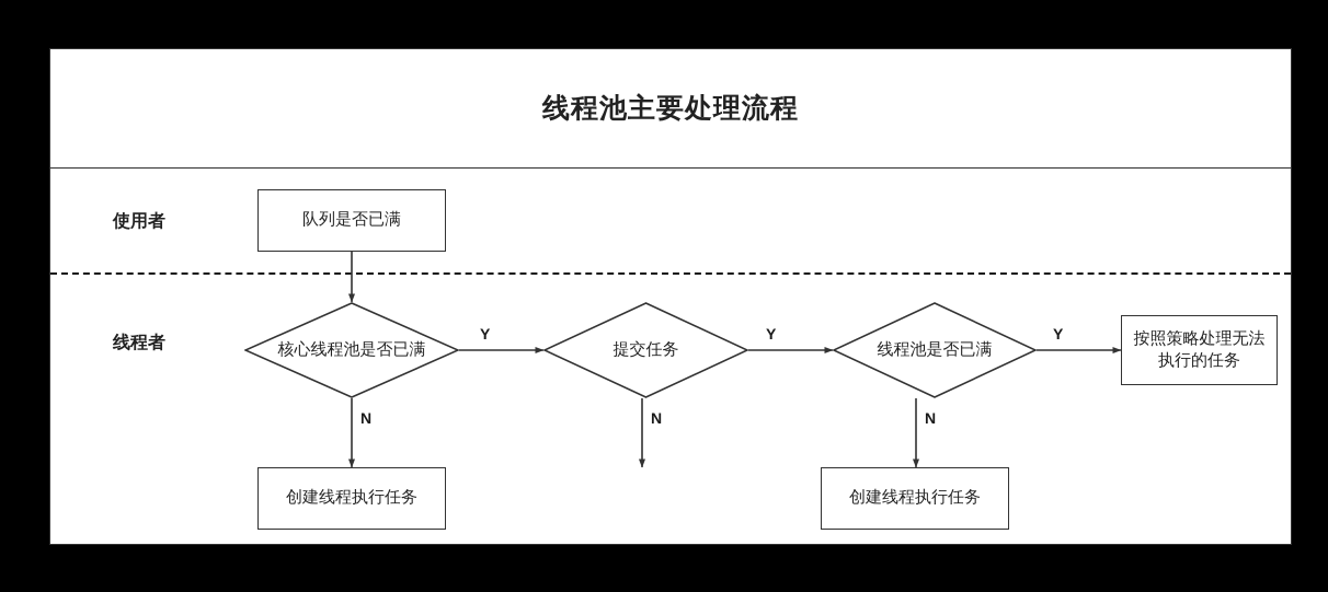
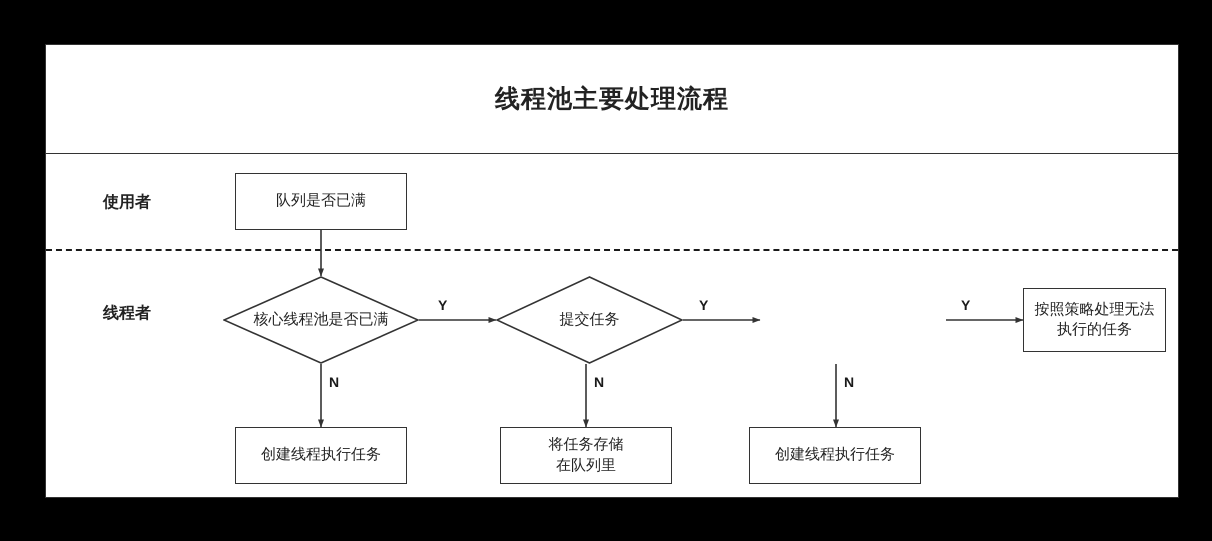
  线程池主要处理流程
  使用者
  线程者
  队列是否已满
  核心线程池是否已满
  提交任务
- 线程池是否已满
  按照策略处理无法
  执行的任务
  创建线程执行任务
+ 将任务存储
+ 在队列里
  创建线程执行任务
  Y
  Y
  Y
  N
  N
  N
